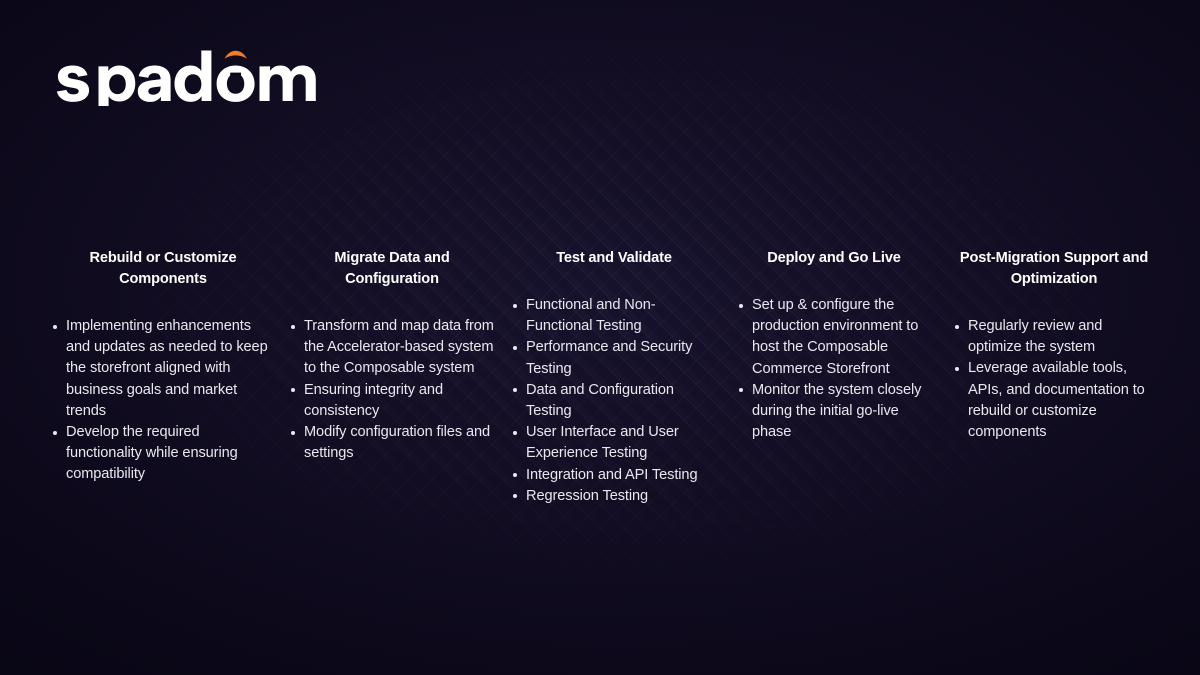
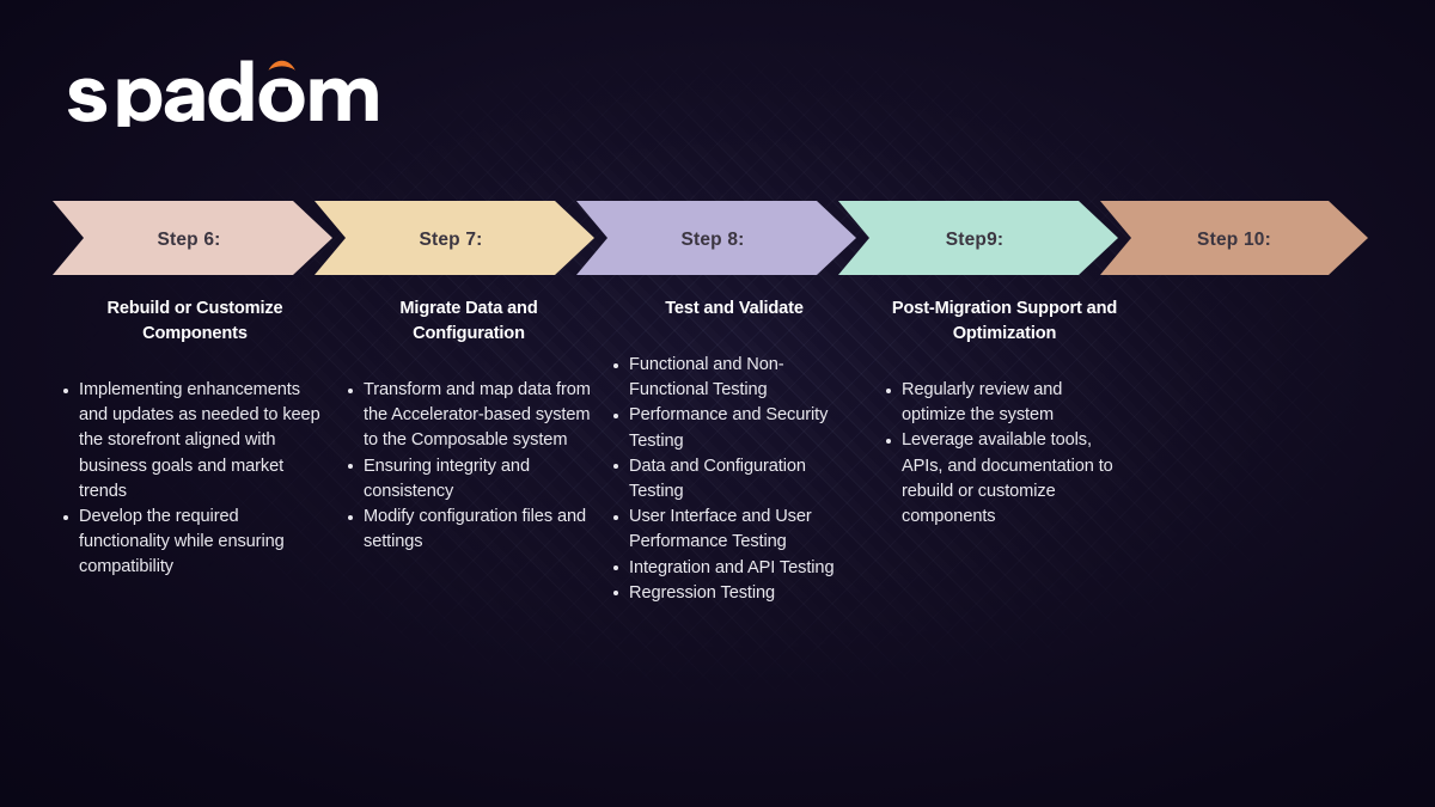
+ Step 6:
+ Step 7:
+ Step 8:
+ Step9:
+ Step 10:
  Rebuild or Customize Components
  Implementing enhancements and updates as needed to keep the storefront aligned with business goals and market trends
  Develop the required functionality while ensuring compatibility
  Migrate Data and Configuration
  Transform and map data from the Accelerator-based system to the Composable system
  Ensuring integrity and consistency
  Modify configuration files and settings
  Test and Validate
  Functional and Non-Functional Testing
  Performance and Security Testing
  Data and Configuration Testing
- User Interface and User Experience Testing
+ User Interface and User Performance Testing
  Integration and API Testing
  Regression Testing
- Deploy and Go Live
- Set up & configure the production environment to host the Composable Commerce Storefront
- Monitor the system closely during the initial go-live phase
  Post-Migration Support and Optimization
  Regularly review and optimize the system
  Leverage available tools, APIs, and documentation to rebuild or customize components
